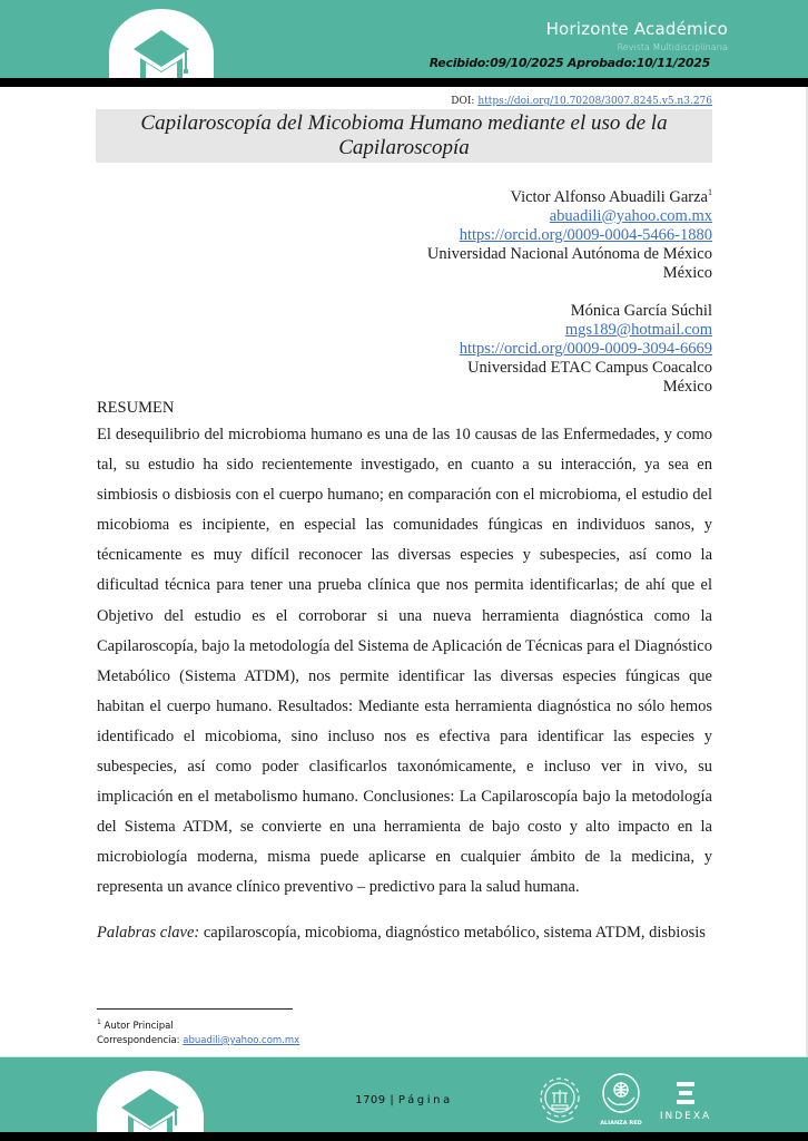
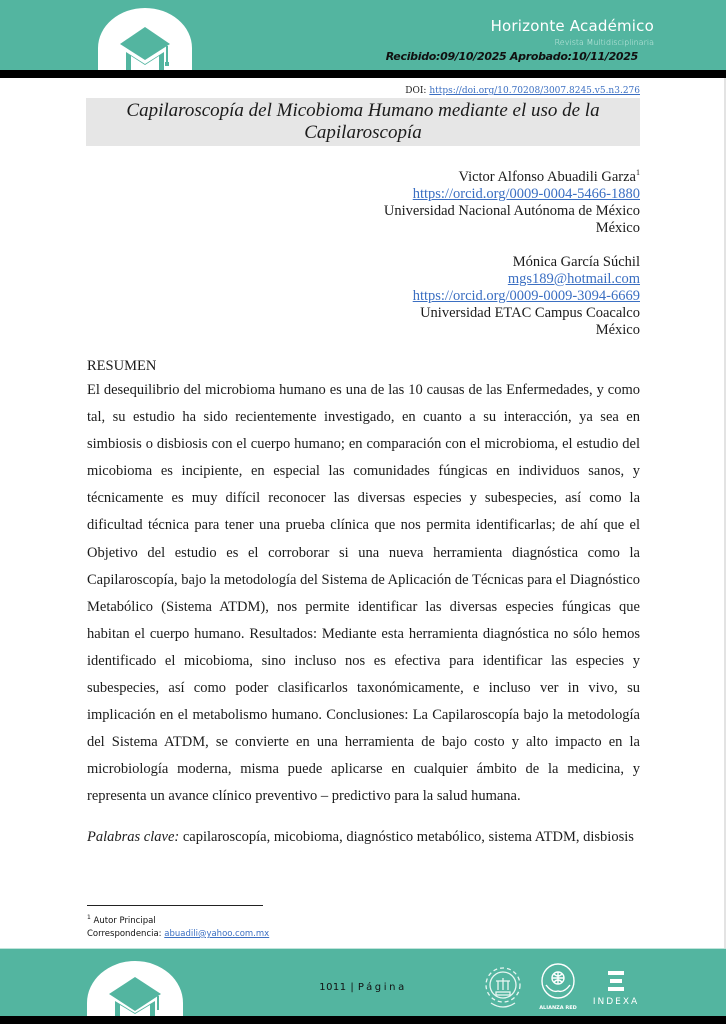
  Horizonte Académico
  Revista Multidisciplinaria
  Recibido:09/10/2025 Aprobado:10/11/2025
  DOI: https://doi.org/10.70208/3007.8245.v5.n3.276
  Capilaroscopía del Micobioma Humano mediante el uso de la Capilaroscopía
  Victor Alfonso Abuadili Garza1
- abuadili@yahoo.com.mx
  https://orcid.org/0009-0004-5466-1880
  Universidad Nacional Autónoma de México
  México
  Mónica García Súchil
  mgs189@hotmail.com
  https://orcid.org/0009-0009-3094-6669
  Universidad ETAC Campus Coacalco
  México
  RESUMEN
  El desequilibrio del microbioma humano es una de las 10 causas de las Enfermedades, y como tal, su estudio ha sido recientemente investigado, en cuanto a su interacción, ya sea en simbiosis o disbiosis con el cuerpo humano; en comparación con el microbioma, el estudio del micobioma es incipiente, en especial las comunidades fúngicas en individuos sanos, y técnicamente es muy difícil reconocer las diversas especies y subespecies, así como la dificultad técnica para tener una prueba clínica que nos permita identificarlas; de ahí que el Objetivo del estudio es el corroborar si una nueva herramienta diagnóstica como la Capilaroscopía, bajo la metodología del Sistema de Aplicación de Técnicas para el Diagnóstico Metabólico (Sistema ATDM), nos permite identificar las diversas especies fúngicas que habitan el cuerpo humano. Resultados: Mediante esta herramienta diagnóstica no sólo hemos identificado el micobioma, sino incluso nos es efectiva para identificar las especies y subespecies, así como poder clasificarlos taxonómicamente, e incluso ver in vivo, su implicación en el metabolismo humano. Conclusiones: La Capilaroscopía bajo la metodología del Sistema ATDM, se convierte en una herramienta de bajo costo y alto impacto en la microbiología moderna, misma puede aplicarse en cualquier ámbito de la medicina, y representa un avance clínico preventivo – predictivo para la salud humana.
  Palabras clave: capilaroscopía, micobioma, diagnóstico metabólico, sistema ATDM, disbiosis
  Autor Principal
  Correspondencia: abuadili@yahoo.com.mx
- 1709 | Página
+ 1011 | Página
  INDEXA
